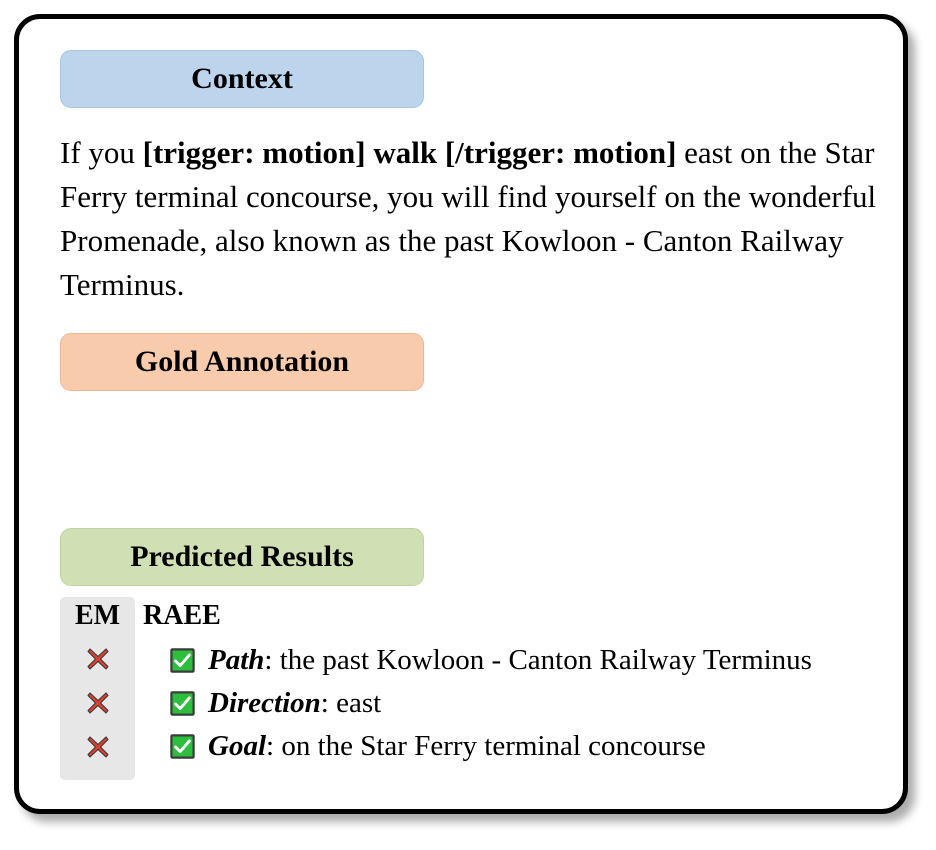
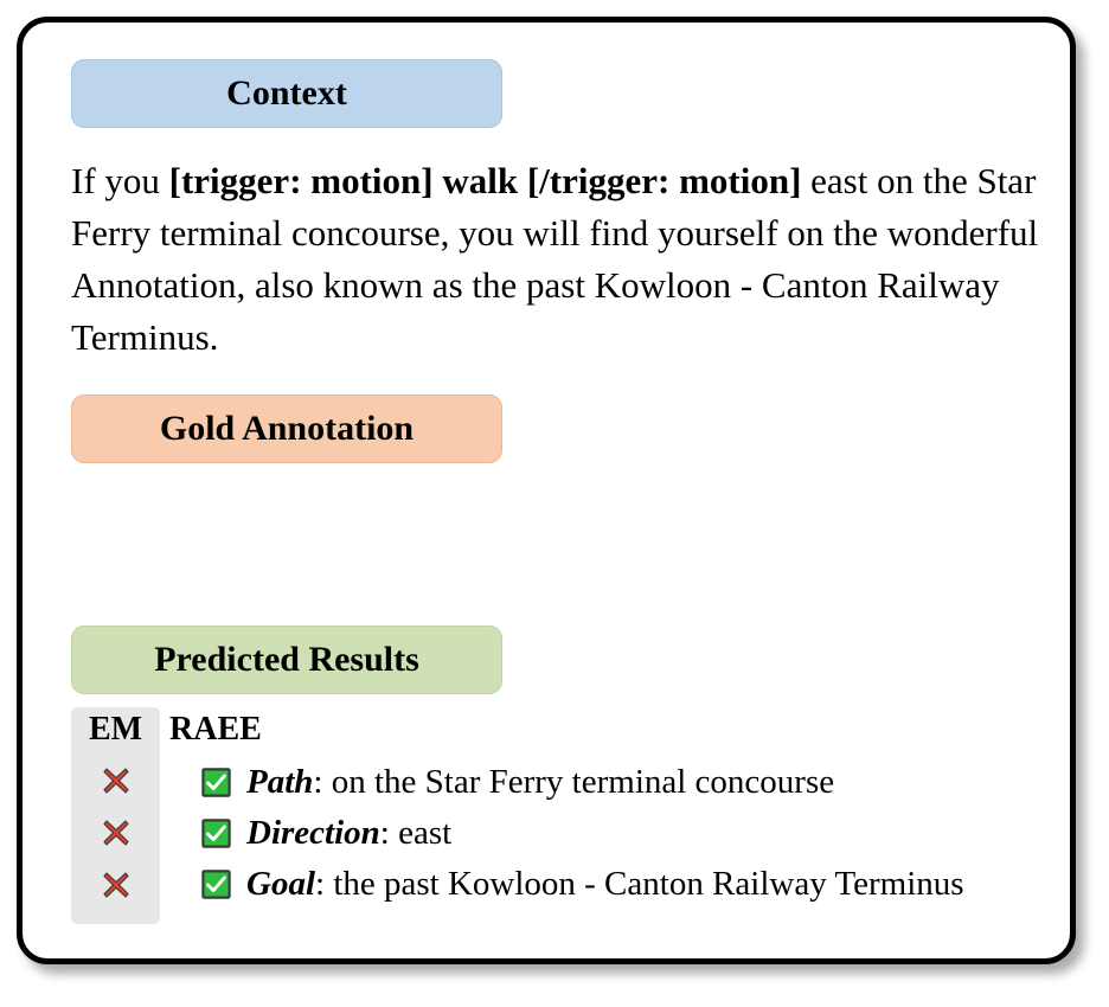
  Context
- If you [trigger: motion] walk [/trigger: motion] east on the Star Ferry terminal concourse, you will find yourself on the wonderful Promenade, also known as the past Kowloon - Canton Railway Terminus.
+ If you [trigger: motion] walk [/trigger: motion] east on the Star Ferry terminal concourse, you will find yourself on the wonderful Annotation, also known as the past Kowloon - Canton Railway Terminus.
  Gold Annotation
  Predicted Results
  EM
  RAEE
- Path: the past Kowloon - Canton Railway Terminus
+ Path: on the Star Ferry terminal concourse
  Direction: east
- Goal: on the Star Ferry terminal concourse
+ Goal: the past Kowloon - Canton Railway Terminus
